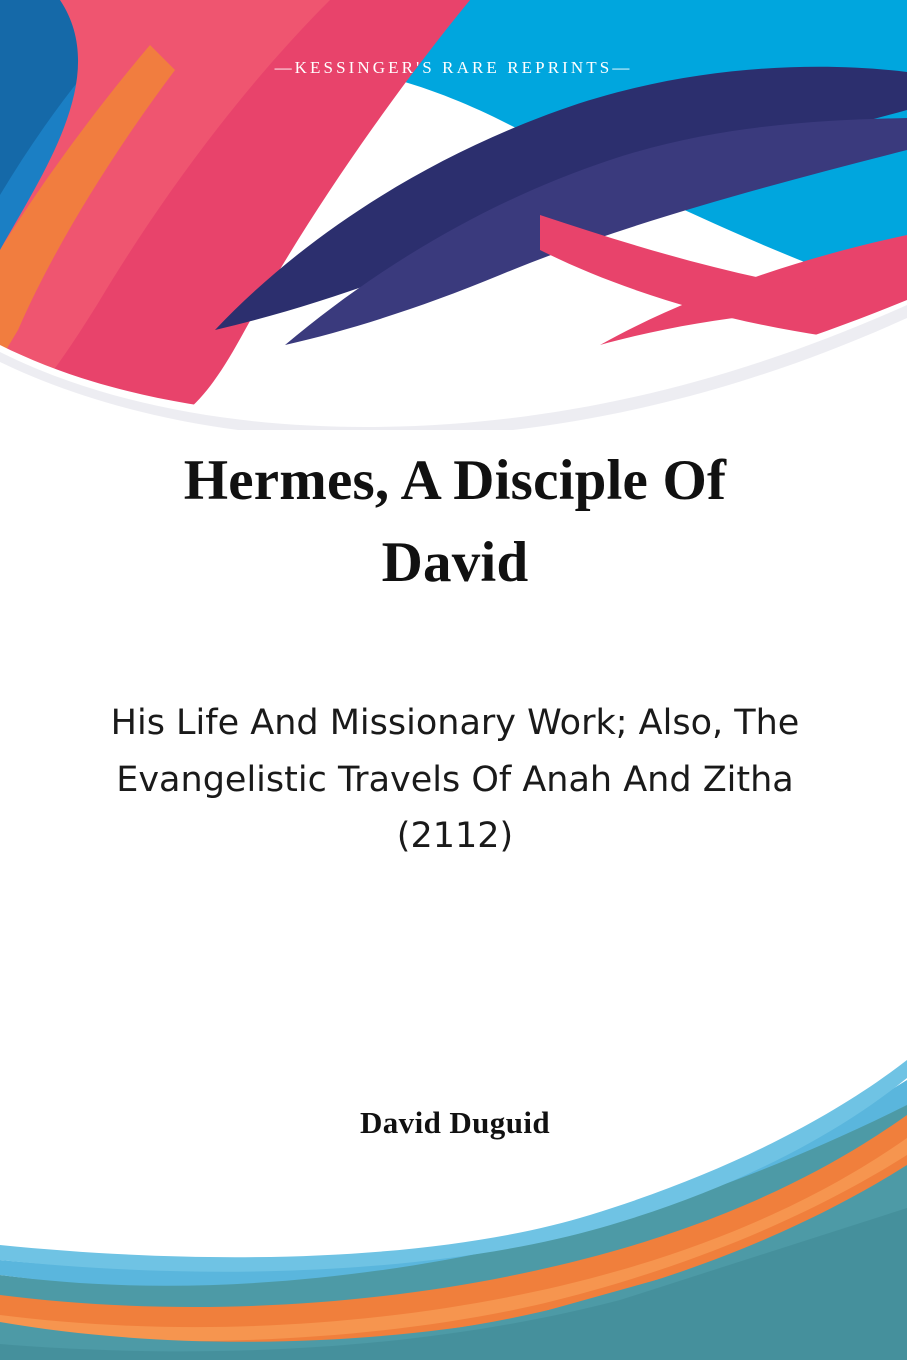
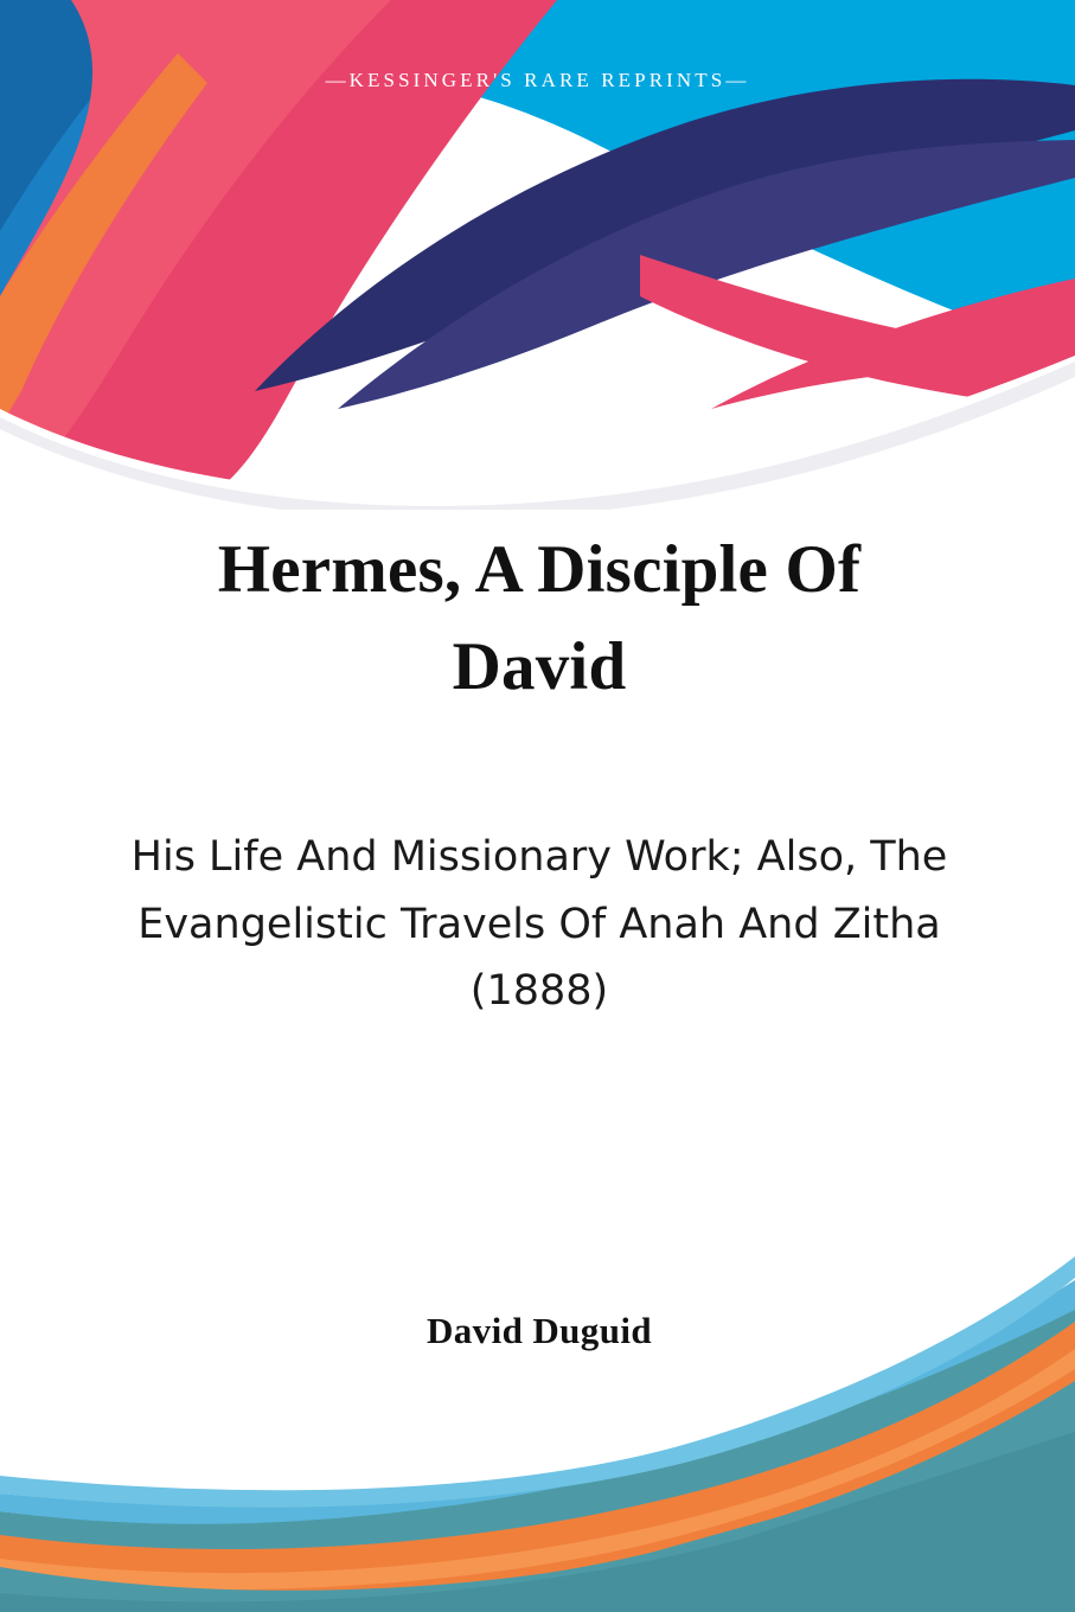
  —KESSINGER'S RARE REPRINTS—
  Hermes, A Disciple Of David
- His Life And Missionary Work; Also, The Evangelistic Travels Of Anah And Zitha (2112)
+ His Life And Missionary Work; Also, The Evangelistic Travels Of Anah And Zitha (1888)
  David Duguid
